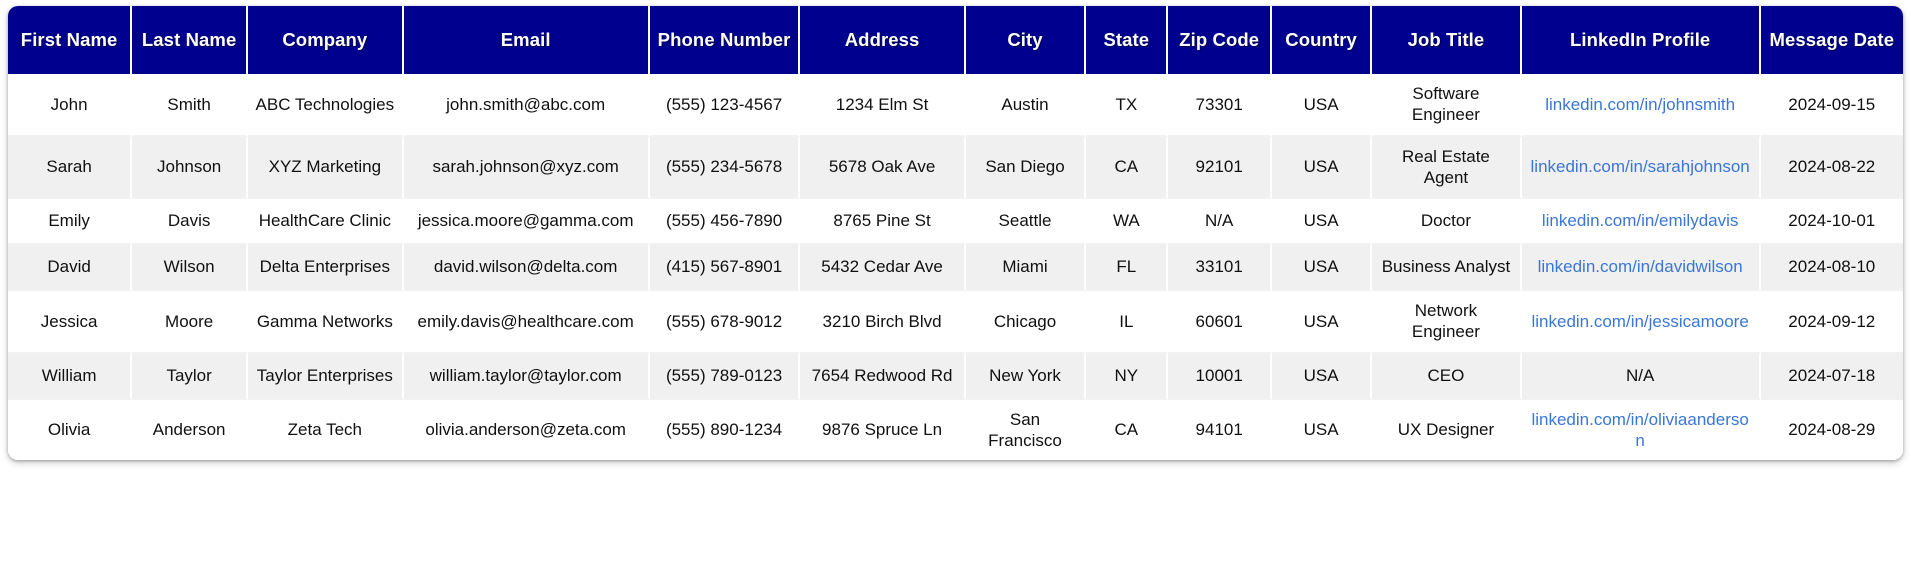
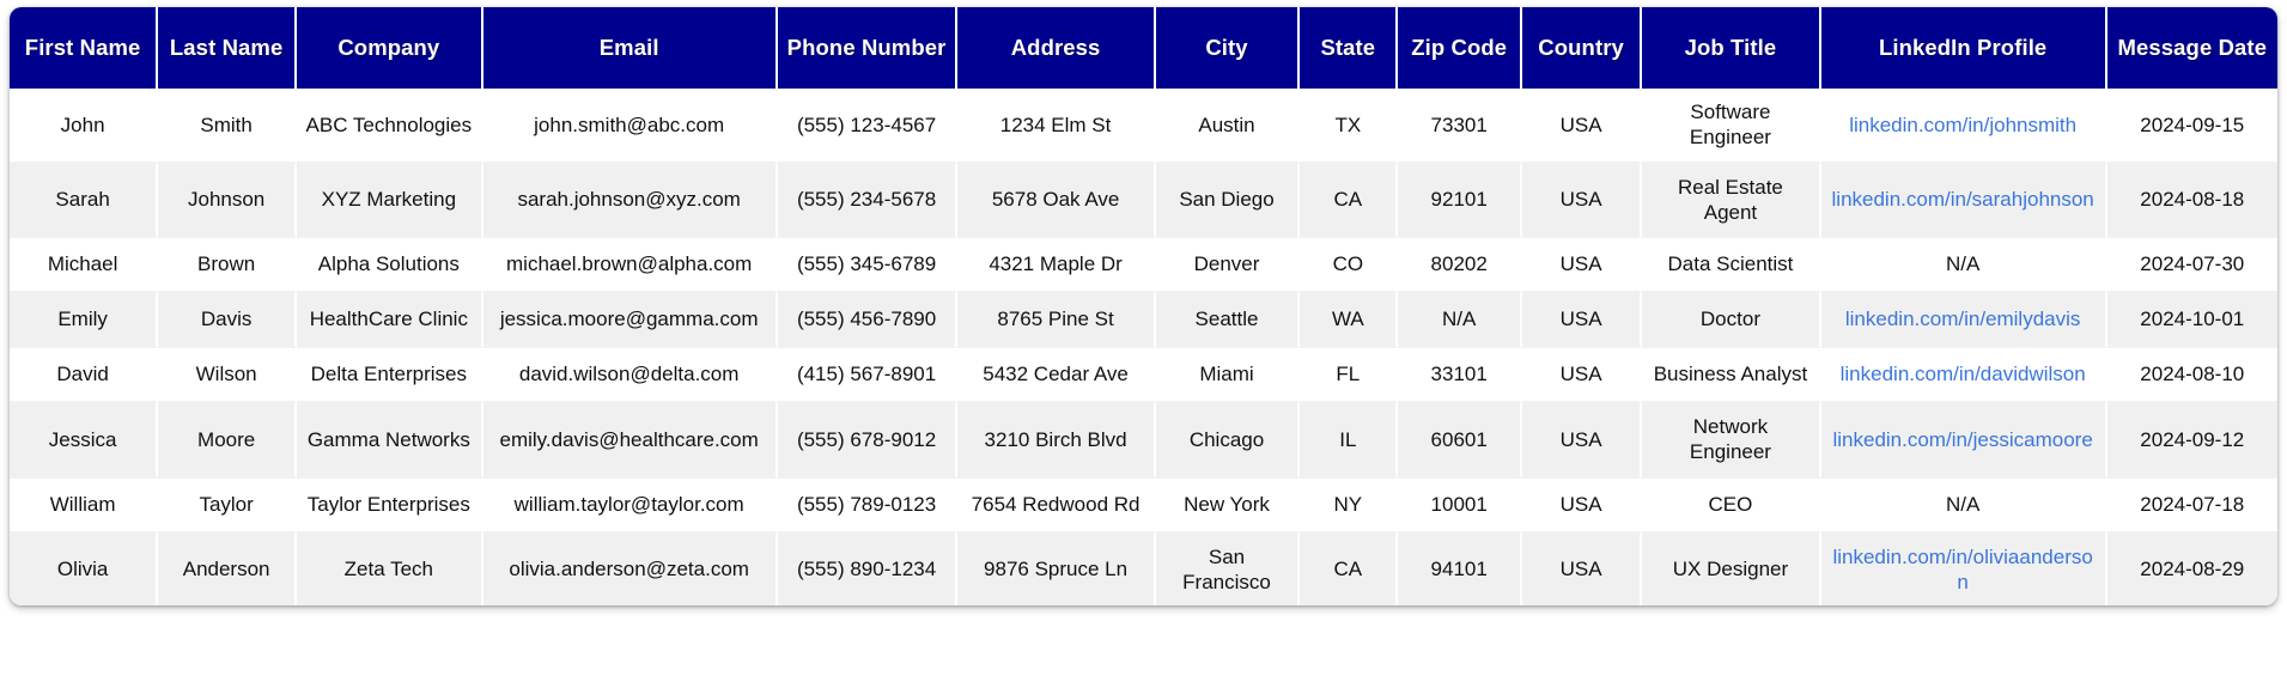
  First Name	Last Name	Company	Email	Phone Number	Address	City	State	Zip Code	Country	Job Title	LinkedIn Profile	Message Date
  John	Smith	ABC Technologies	john.smith@abc.com	(555) 123-4567	1234 Elm St	Austin	TX	73301	USA	Software Engineer	linkedin.com/in/johnsmith	2024-09-15
- Sarah	Johnson	XYZ Marketing	sarah.johnson@xyz.com	(555) 234-5678	5678 Oak Ave	San Diego	CA	92101	USA	Real Estate Agent	linkedin.com/in/sarahjohnson	2024-08-22
+ Sarah	Johnson	XYZ Marketing	sarah.johnson@xyz.com	(555) 234-5678	5678 Oak Ave	San Diego	CA	92101	USA	Real Estate Agent	linkedin.com/in/sarahjohnson	2024-08-18
+ Michael	Brown	Alpha Solutions	michael.brown@alpha.com	(555) 345-6789	4321 Maple Dr	Denver	CO	80202	USA	Data Scientist	N/A	2024-07-30
  Emily	Davis	HealthCare Clinic	jessica.moore@gamma.com	(555) 456-7890	8765 Pine St	Seattle	WA	N/A	USA	Doctor	linkedin.com/in/emilydavis	2024-10-01
  David	Wilson	Delta Enterprises	david.wilson@delta.com	(415) 567-8901	5432 Cedar Ave	Miami	FL	33101	USA	Business Analyst	linkedin.com/in/davidwilson	2024-08-10
  Jessica	Moore	Gamma Networks	emily.davis@healthcare.com	(555) 678-9012	3210 Birch Blvd	Chicago	IL	60601	USA	Network Engineer	linkedin.com/in/jessicamoore	2024-09-12
  William	Taylor	Taylor Enterprises	william.taylor@taylor.com	(555) 789-0123	7654 Redwood Rd	New York	NY	10001	USA	CEO	N/A	2024-07-18
  Olivia	Anderson	Zeta Tech	olivia.anderson@zeta.com	(555) 890-1234	9876 Spruce Ln	San Francisco	CA	94101	USA	UX Designer	linkedin.com/in/oliviaanderson	2024-08-29
